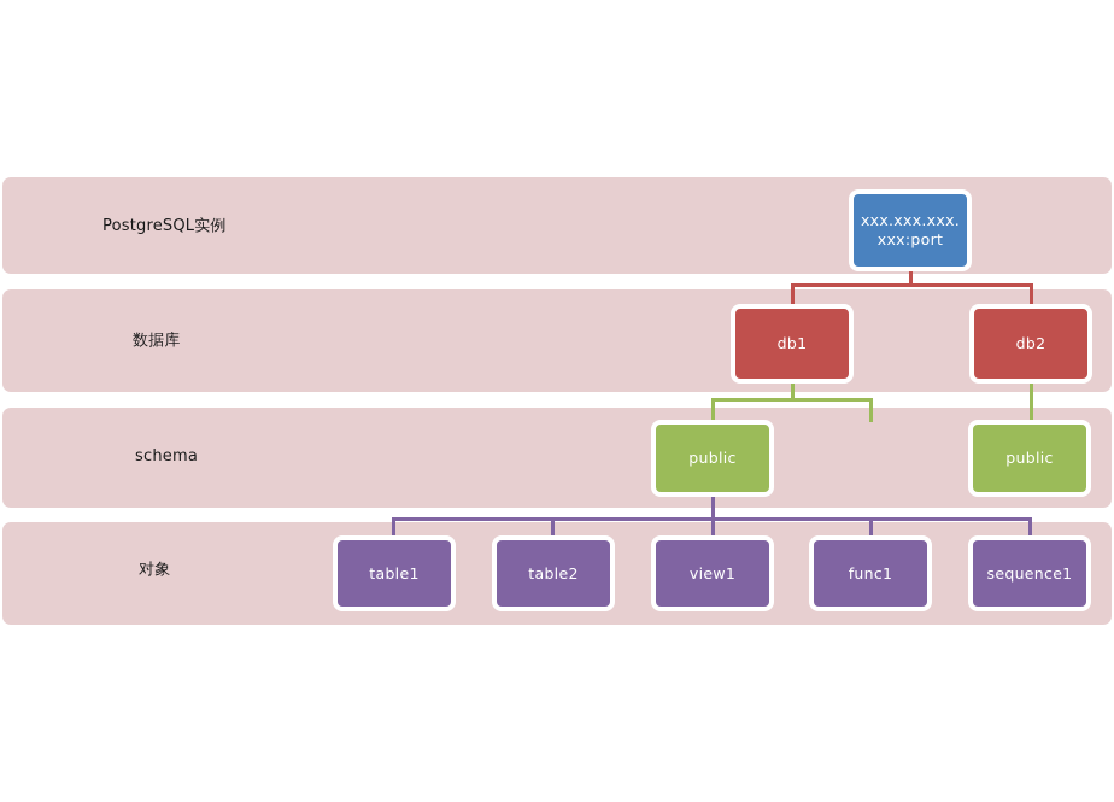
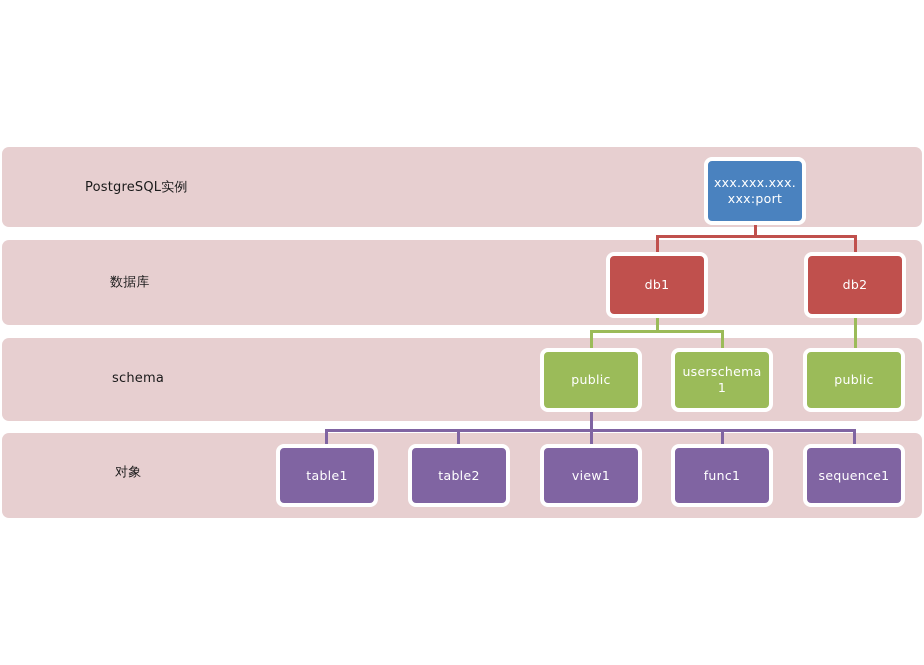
  PostgreSQL实例
  数据库
  schema
  对象
  xxx.xxx.xxx.xxx:port
  db1
  db2
  public
+ userschema1
  public
  table1
  table2
  view1
  func1
  sequence1
